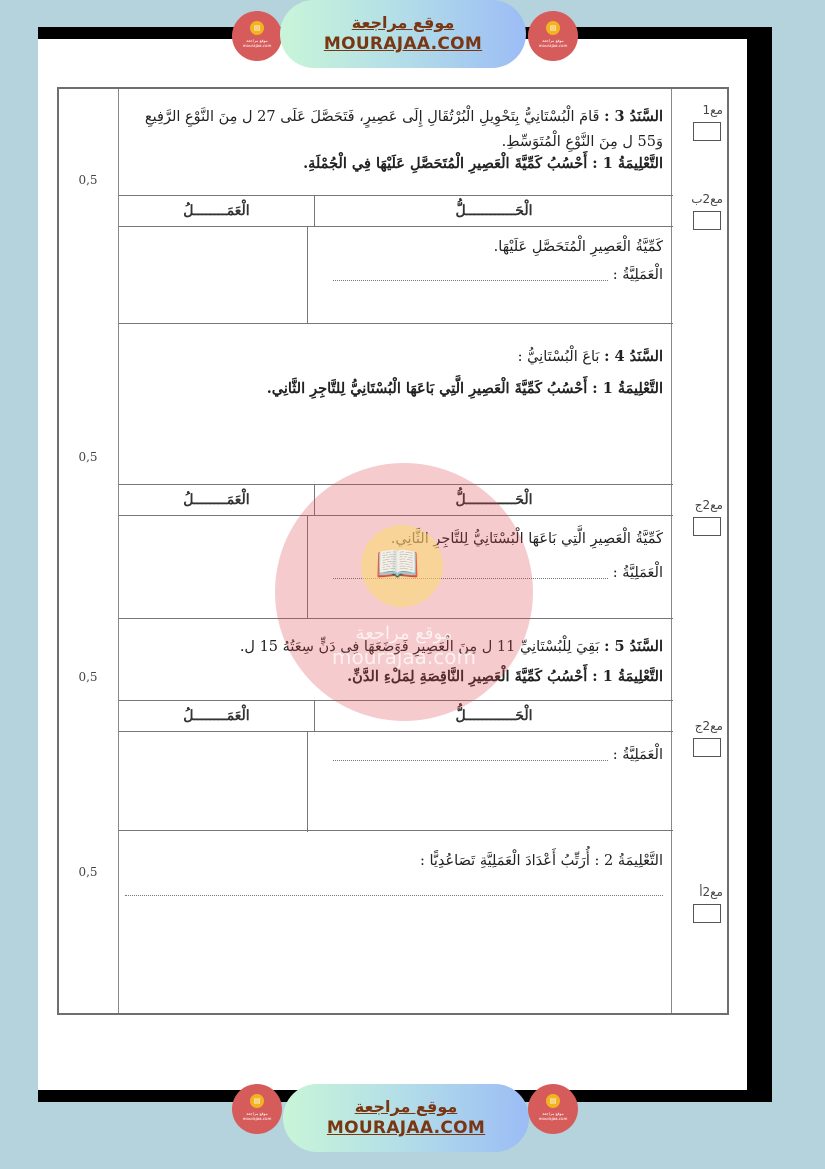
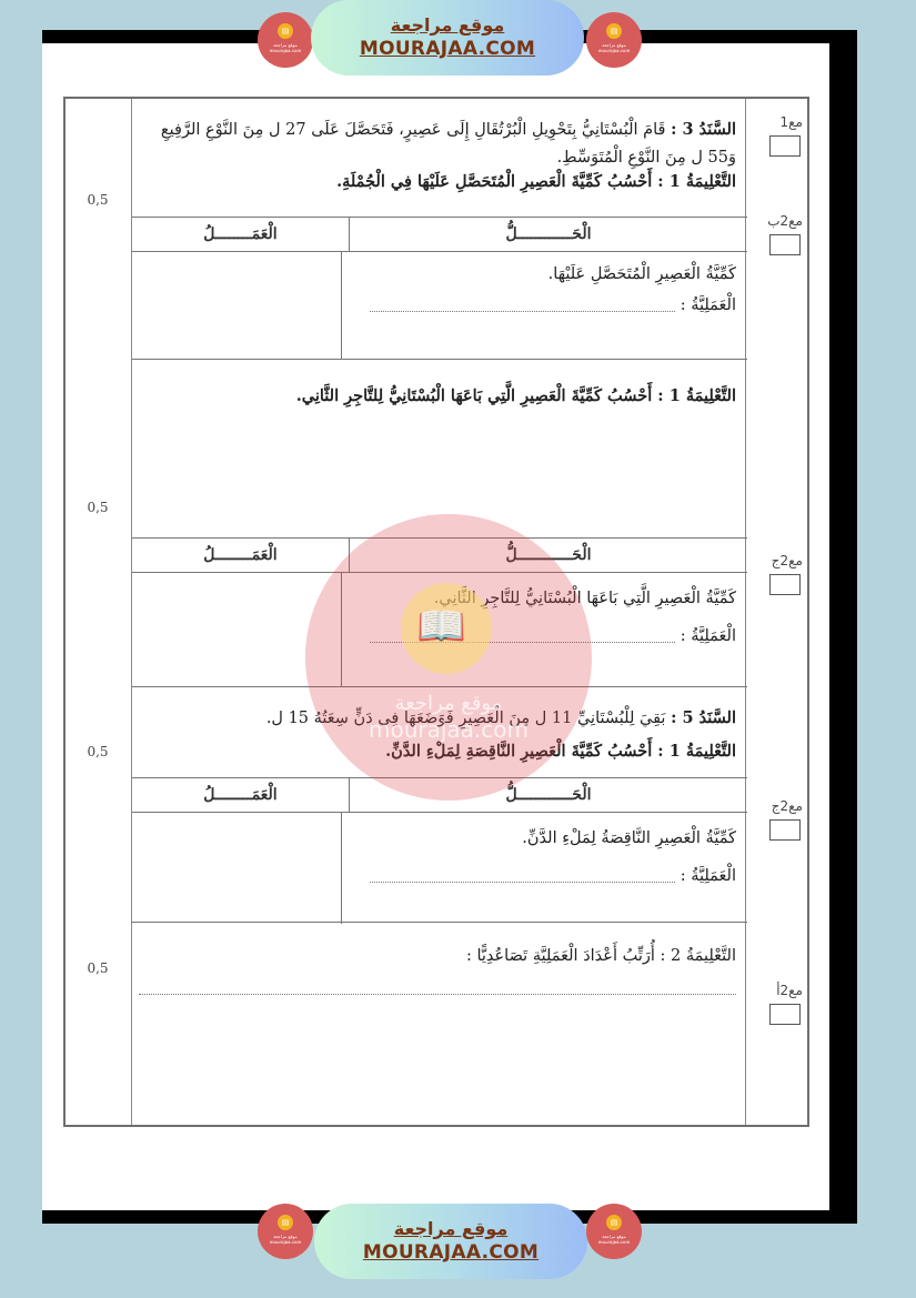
  ▤
  موقع مراجعة
  MOURAJAA.COM
  ▤
  0,5
  0,5
  0,5
  0,5
  مع1
  مع2ب
  مع2ج
  مع2ج
  مع2أ
  السَّنَدُ 3 : قَامَ الْبُسْتَانِيُّ بِتَحْوِيلِ الْبُرْتُقَالِ إِلَى عَصِيرٍ، فَتَحَصَّلَ عَلَى 27 ل مِنَ النَّوْعِ الرَّفِيعِ
  وَ55 ل مِنَ النَّوْعِ الْمُتَوَسِّطِ.
  التَّعْلِيمَةُ 1 : أَحْسُبُ كَمِّيَّةَ الْعَصِيرِ الْمُتَحَصَّلِ عَلَيْهَا فِي الْجُمْلَةِ.
  الْعَمَــــــــلُ
  الْحَــــــــــــلُّ
  كَمِّيَّةُ الْعَصِيرِ الْمُتَحَصَّلِ عَلَيْهَا.
  الْعَمَلِيَّةُ :
- السَّنَدُ 4 : بَاعَ الْبُسْتَانِيُّ :
  التَّعْلِيمَةُ 1 : أَحْسُبُ كَمِّيَّةَ الْعَصِيرِ الَّتِي بَاعَهَا الْبُسْتَانِيُّ لِلتَّاجِرِ الثَّانِي.
  الْعَمَــــــــلُ
  الْحَــــــــــــلُّ
  كَمِّيَّةُ الْعَصِيرِ الَّتِي بَاعَهَا الْبُسْتَانِيُّ لِلتَّاجِرِ الثَّانِي.
  الْعَمَلِيَّةُ :
  السَّنَدُ 5 : بَقِيَ لِلْبُسْتَانِيِّ 11 ل مِنَ الْعَصِيرِ فَوَضَعَهَا فِي دَنٍّ سِعَتُهُ 15 ل.
  التَّعْلِيمَةُ 1 : أَحْسُبُ كَمِّيَّةَ الْعَصِيرِ النَّاقِصَةِ لِمَلْءِ الدَّنِّ.
  الْعَمَــــــــلُ
  الْحَــــــــــــلُّ
+ كَمِّيَّةُ الْعَصِيرِ النَّاقِصَةُ لِمَلْءِ الدَّنِّ.
  الْعَمَلِيَّةُ :
  التَّعْلِيمَةُ 2 : أُرَتِّبُ أَعْدَادَ الْعَمَلِيَّةِ تَصَاعُدِيًّا :
  📖
  موقع مراجعة
  mourajaa.com
  ▤
  موقع مراجعة
  MOURAJAA.COM
  ▤
